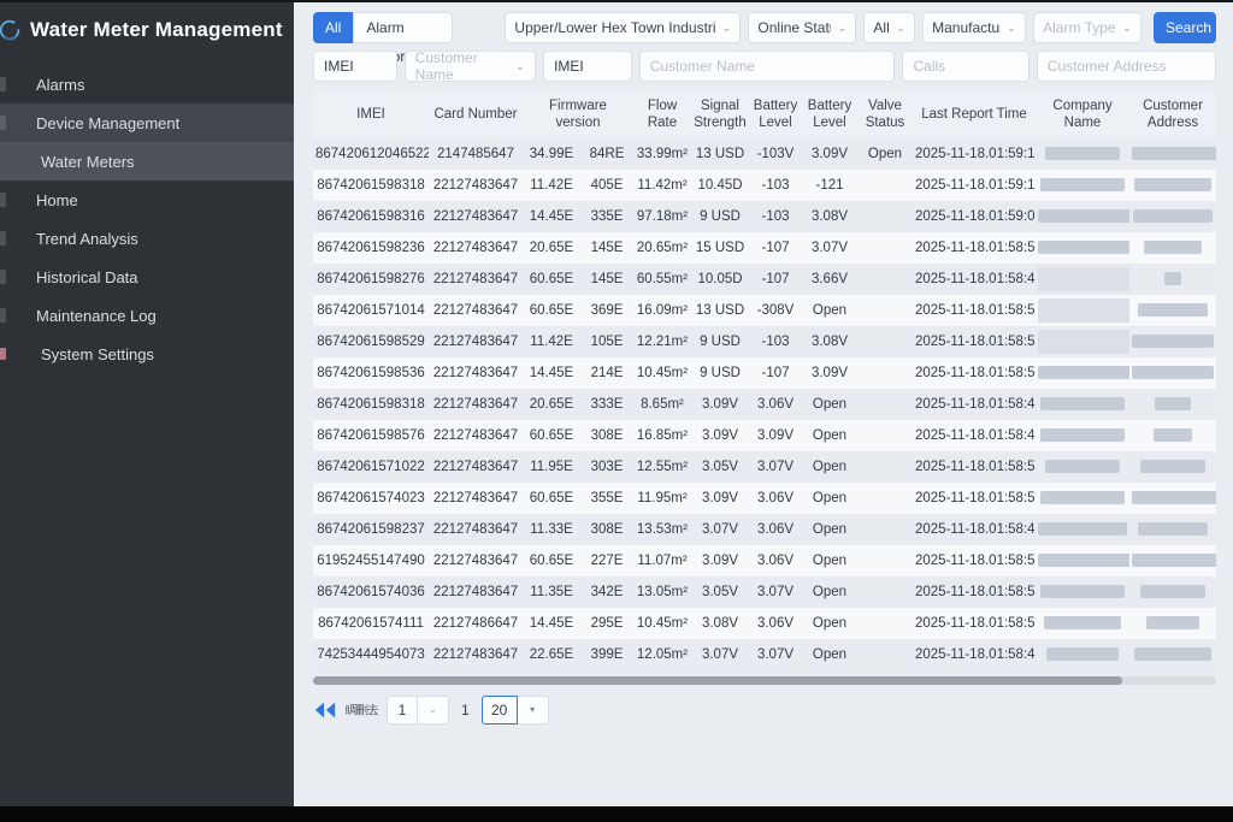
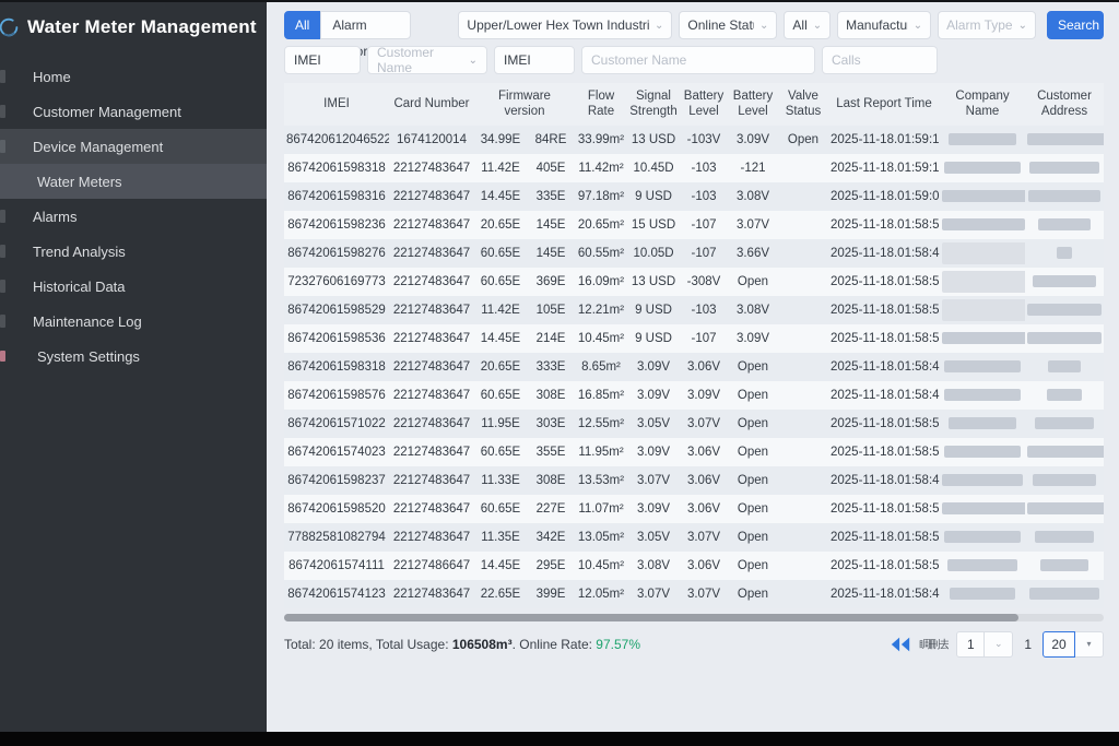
  Water Meter Management
- Alarms
+ Home
+ Customer Management
  Device Management
  Water Meters
- Home
+ Alarms
  Trend Analysis
  Historical Data
  Maintenance Log
  System Settings
  All
  Upper/Lower Hex Town Industri
  ⌄
  Online Stat
  ⌄
  All
  ⌄
  Manufactu
  ⌄
  Alarm Type
  ⌄
  Search
  IMEI
  Customer Name
  ⌄
  IMEI
  Customer Name
  Calls
- Customer Address
  IMEI	Card Number	Firmware version	Flow Rate	Signal Strength	Battery Level	Battery Level	Valve Status	Last Report Time	Company Name	Customer Address
- 867420612046522	2147485647	34.99E	84RE	33.99m²	13 USD	-103V	3.09V	Open	2025-11-18.01:59:1
+ 867420612046522	1674120014	34.99E	84RE	33.99m²	13 USD	-103V	3.09V	Open	2025-11-18.01:59:1
  86742061598318	22127483647	11.42E	405E	11.42m²	10.45D	-103	-121		2025-11-18.01:59:1
  86742061598316	22127483647	14.45E	335E	97.18m²	9 USD	-103	3.08V		2025-11-18.01:59:0
  86742061598236	22127483647	20.65E	145E	20.65m²	15 USD	-107	3.07V		2025-11-18.01:58:5
  86742061598276	22127483647	60.65E	145E	60.55m²	10.05D	-107	3.66V		2025-11-18.01:58:4
- 86742061571014	22127483647	60.65E	369E	16.09m²	13 USD	-308V	Open		2025-11-18.01:58:5
+ 72327606169773	22127483647	60.65E	369E	16.09m²	13 USD	-308V	Open		2025-11-18.01:58:5
  86742061598529	22127483647	11.42E	105E	12.21m²	9 USD	-103	3.08V		2025-11-18.01:58:5
  86742061598536	22127483647	14.45E	214E	10.45m²	9 USD	-107	3.09V		2025-11-18.01:58:5
  86742061598318	22127483647	20.65E	333E	8.65m²	3.09V	3.06V	Open		2025-11-18.01:58:4
  86742061598576	22127483647	60.65E	308E	16.85m²	3.09V	3.09V	Open		2025-11-18.01:58:4
  86742061571022	22127483647	11.95E	303E	12.55m²	3.05V	3.07V	Open		2025-11-18.01:58:5
  86742061574023	22127483647	60.65E	355E	11.95m²	3.09V	3.06V	Open		2025-11-18.01:58:5
  86742061598237	22127483647	11.33E	308E	13.53m²	3.07V	3.06V	Open		2025-11-18.01:58:4
- 61952455147490	22127483647	60.65E	227E	11.07m²	3.09V	3.06V	Open		2025-11-18.01:58:5
+ 86742061598520	22127483647	60.65E	227E	11.07m²	3.09V	3.06V	Open		2025-11-18.01:58:5
- 86742061574036	22127483647	11.35E	342E	13.05m²	3.05V	3.07V	Open		2025-11-18.01:58:5
+ 77882581082794	22127483647	11.35E	342E	13.05m²	3.05V	3.07V	Open		2025-11-18.01:58:5
  86742061574111	22127486647	14.45E	295E	10.45m²	3.08V	3.06V	Open		2025-11-18.01:58:5
- 74253444954073	22127483647	22.65E	399E	12.05m²	3.07V	3.07V	Open		2025-11-18.01:58:4
+ 86742061574123	22127483647	22.65E	399E	12.05m²	3.07V	3.07V	Open		2025-11-18.01:58:4
+ Total: 20 items, Total Usage: 106508m³. Online Rate: 97.57%
  睭刪去
  1
  ⌄
  1
  20
  ▾
